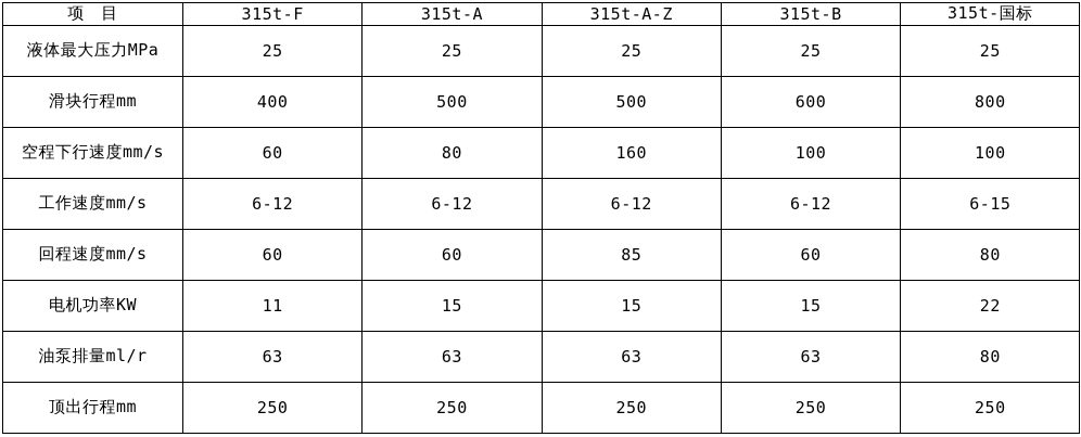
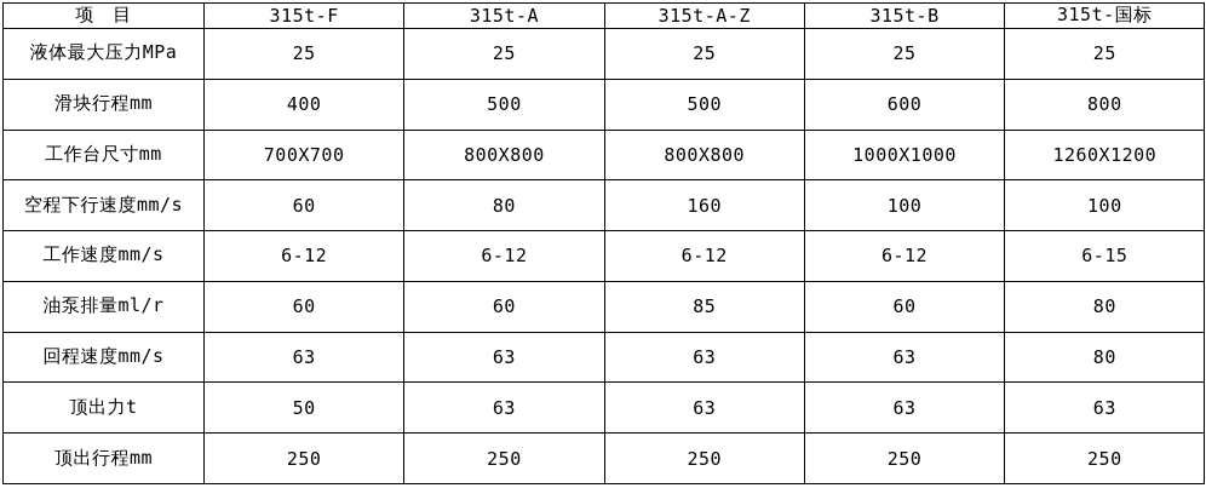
  项 目	315t-F	315t-A	315t-A-Z	315t-B	315t-国标
  液体最大压力MPa	25	25	25	25	25
  滑块行程mm	400	500	500	600	800
+ 工作台尺寸mm	700X700	800X800	800X800	1000X1000	1260X1200
  空程下行速度mm/s	60	80	160	100	100
  工作速度mm/s	6-12	6-12	6-12	6-12	6-15
- 回程速度mm/s	60	60	85	60	80
+ 油泵排量ml/r	60	60	85	60	80
- 电机功率KW	11	15	15	15	22
- 油泵排量ml/r	63	63	63	63	80
+ 回程速度mm/s	63	63	63	63	80
+ 顶出力t	50	63	63	63	63
  顶出行程mm	250	250	250	250	250
